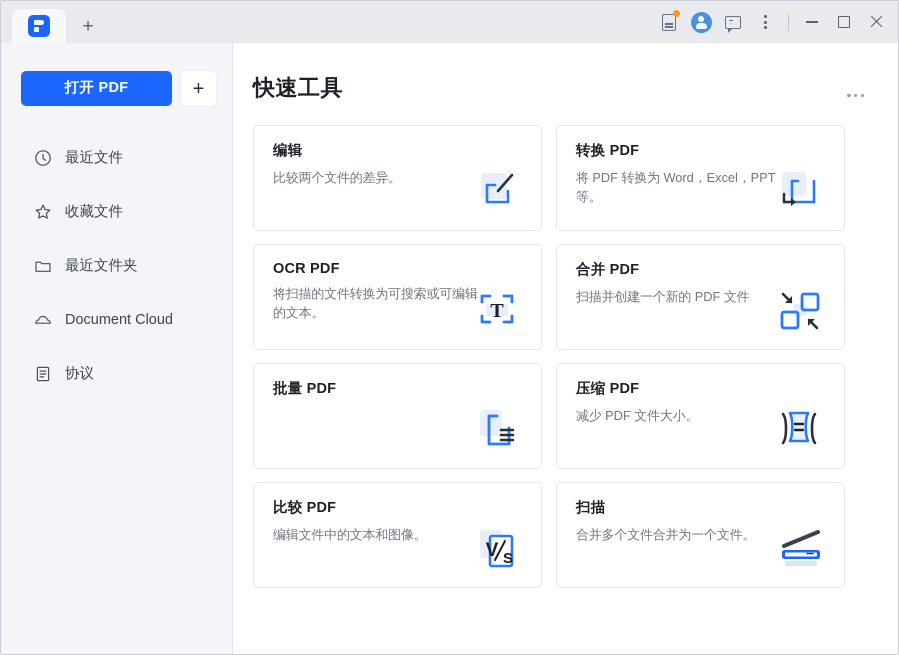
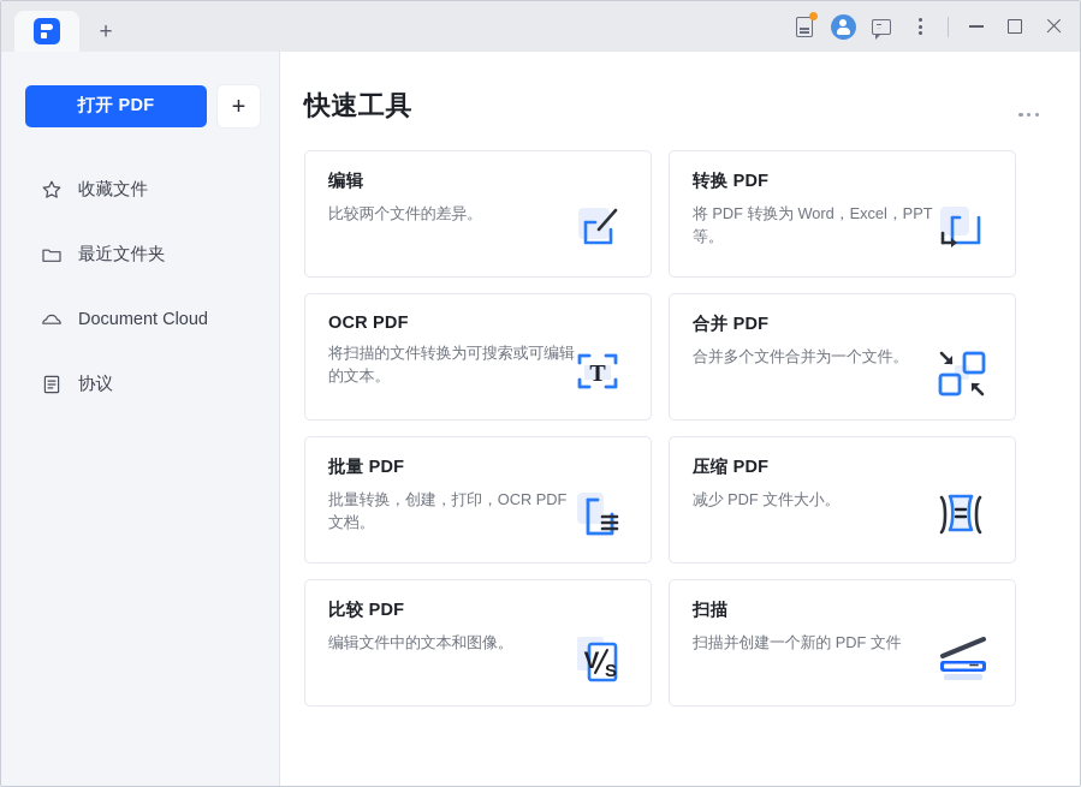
  +
  打开 PDF
  +
- 最近文件
  收藏文件
  最近文件夹
  Document Cloud
  协议
  快速工具
  编辑
  比较两个文件的差异。
  转换 PDF
  将 PDF 转换为 Word，Excel，PPT等。
  OCR PDF
  将扫描的文件转换为可搜索或可编辑的文本。
  T
  合并 PDF
- 扫描并创建一个新的 PDF 文件
+ 合并多个文件合并为一个文件。
  批量 PDF
+ 批量转换，创建，打印，OCR PDF 文档。
  压缩 PDF
  减少 PDF 文件大小。
  比较 PDF
  编辑文件中的文本和图像。
  V
  S
  扫描
- 合并多个文件合并为一个文件。
+ 扫描并创建一个新的 PDF 文件
